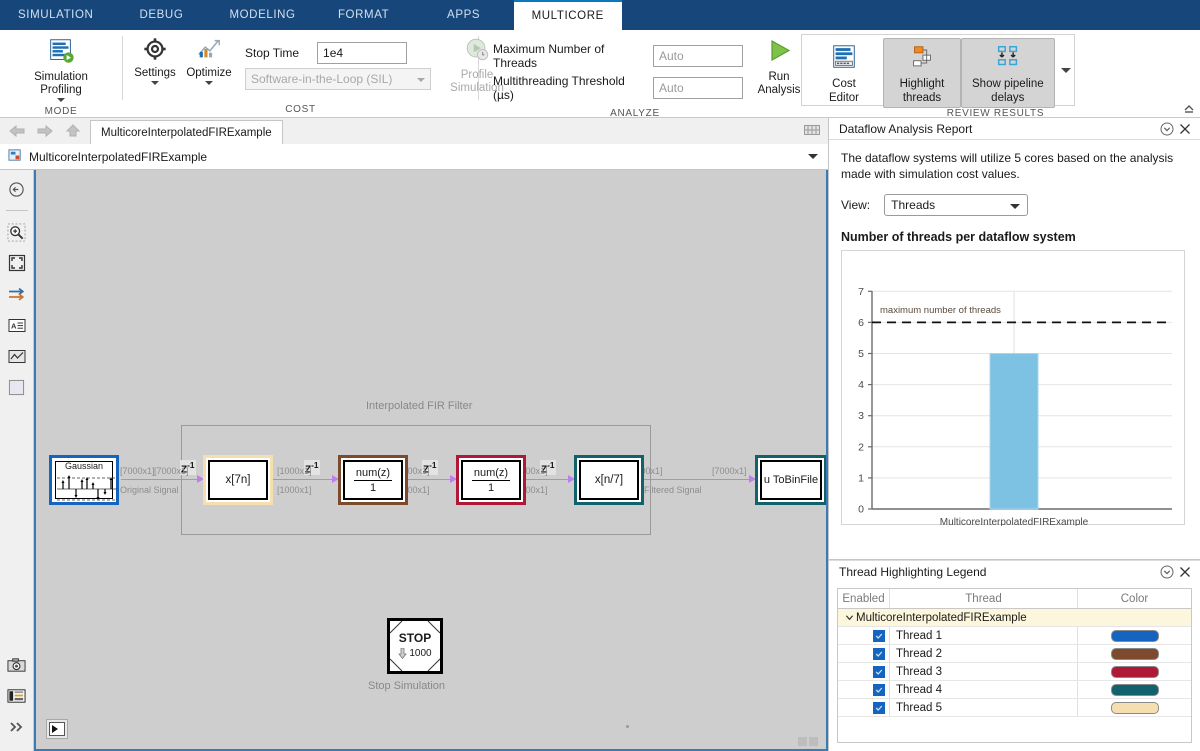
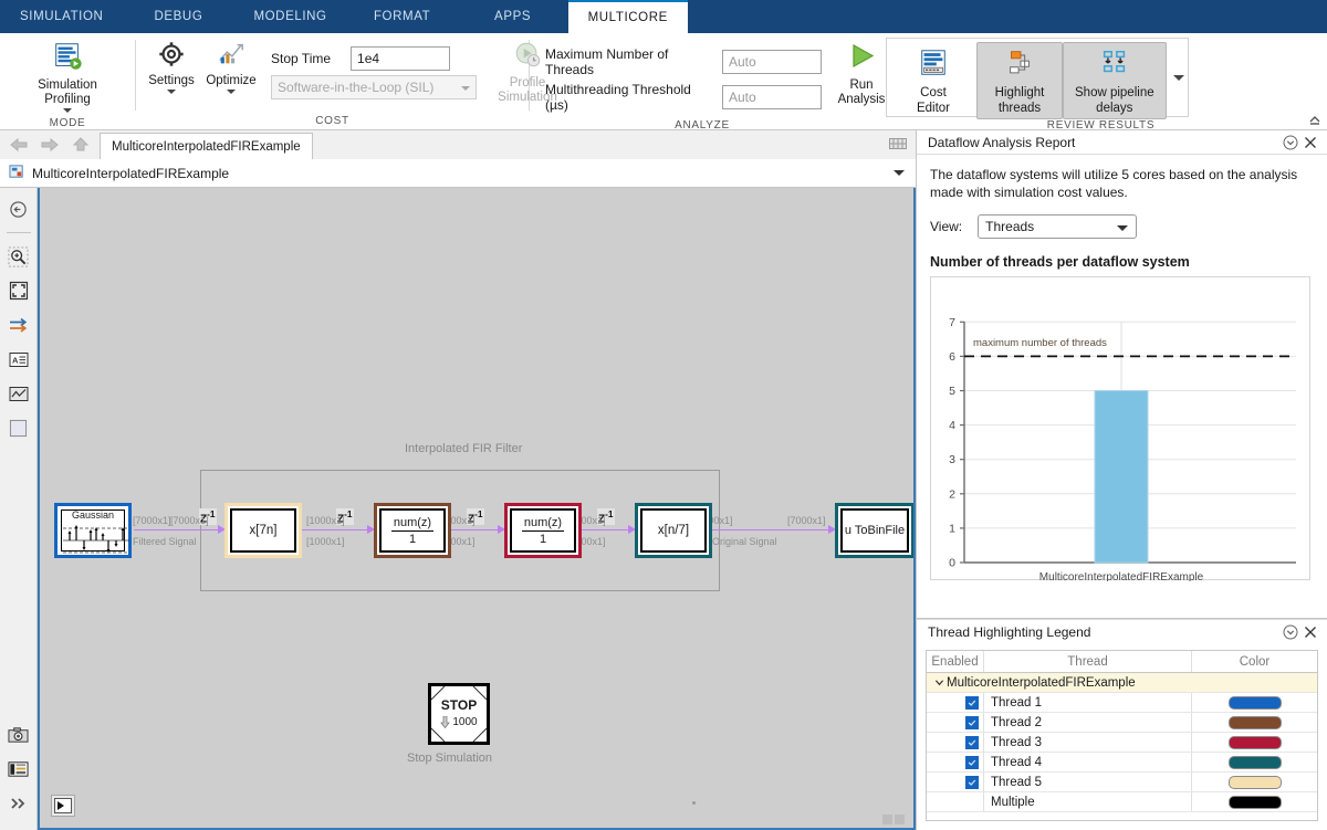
  SIMULATION
  DEBUG
  MODELING
  FORMAT
  APPS
  MULTICORE
  Simulation Profiling
  MODE
  Settings
  Optimize
  Stop Time
  1e4
  Software-in-the-Loop (SIL)
  Profile
  Simulation
  COST
  Maximum Number of Threads
  Auto
  Multithreading Threshold (µs)
  Auto
  Run
  Analysis
  ANALYZE
  Cost
  Editor
  Highlight
  threads
  Show pipeline
  delays
  REVIEW RESULTS
  MulticoreInterpolatedFIRExample
  MulticoreInterpolatedFIRExample
  A
  Interpolated FIR Filter
  Z-1
  Z-1
  Z-1
  Z-1
  [7000x1]
  [7000x1]
- Original Signal
+ Filtered Signal
  [1000x1]
  [1000x1]
  [7000x1]
- Filtered Signal
+ Original Signal
  Gaussian
  x[7n]
  num(z)
  1
  num(z)
  1
  x[n/7]
  u ToBinFile
  STOP
  1000
  Stop Simulation
  Dataflow Analysis Report
  The dataflow systems will utilize 5 cores based on the analysis made with simulation cost values.
  View:
  Threads
  Number of threads per dataflow system
  0
  1
  2
  3
  4
  5
  6
  7
  maximum number of threads
  MulticoreInterpolatedFIRExample
  Thread Highlighting Legend
  Enabled
  Thread
  Color
  MulticoreInterpolatedFIRExample
  Thread 1
  Thread 2
  Thread 3
  Thread 4
  Thread 5
+ Multiple
